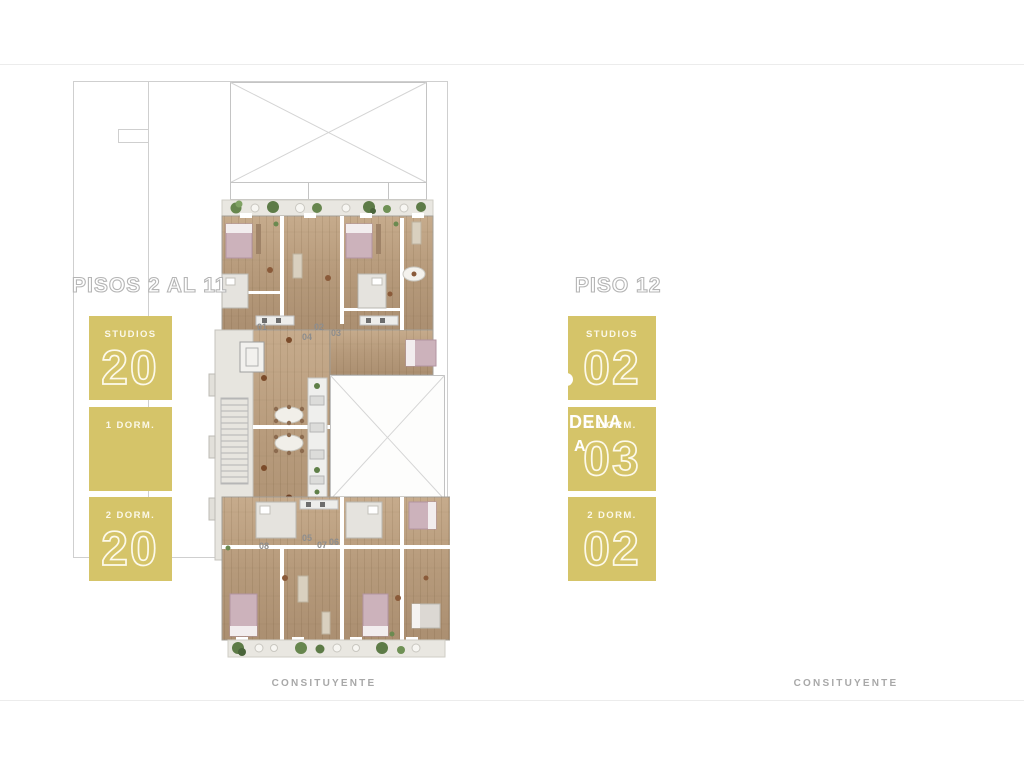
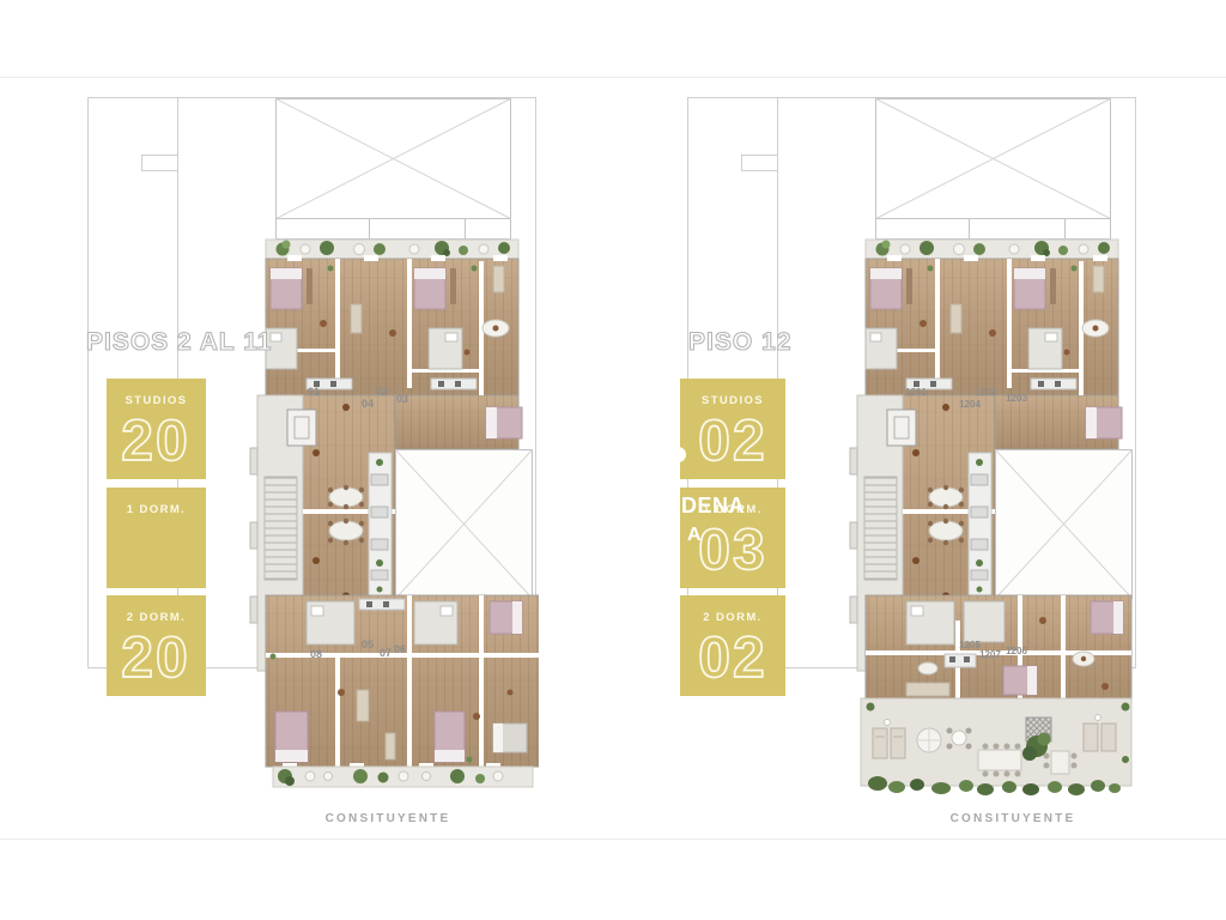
  01
  02
  03
  04
  05
  08
  07
  06
+ 1201
+ 1202
+ 1203
+ 1204
+ 1205
+ 1207
+ 1206
  PISOS 2 AL 11
  PISO 12
  STUDIOS
  20
  1 DORM.
  2 DORM.
  20
  STUDIOS
  02
  1 DORM.
  03
  2 DORM.
  02
  DENA
  A
  CONSITUYENTE
  CONSITUYENTE
